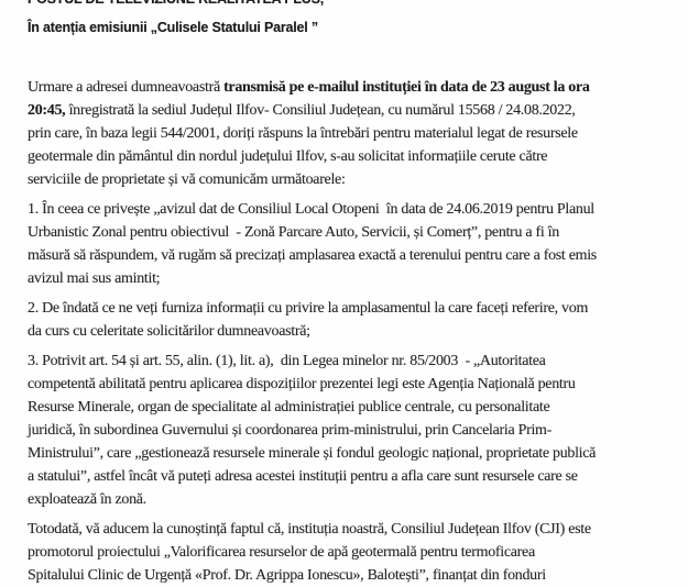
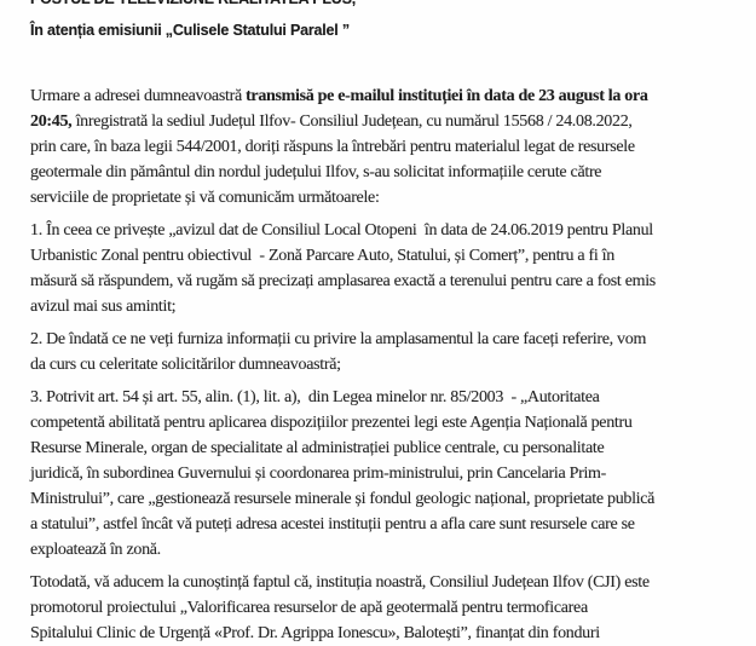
  În atenția emisiunii „Culisele Statului Paralel ”
  Urmare a adresei dumneavoastră transmisă pe e-mailul instituției în data de 23 august la ora
  20:45, înregistrată la sediul Județul Ilfov- Consiliul Județean, cu numărul 15568 / 24.08.2022,
  prin care, în baza legii 544/2001, doriți răspuns la întrebări pentru materialul legat de resursele
  geotermale din pământul din nordul județului Ilfov, s-au solicitat informațiile cerute către
  serviciile de proprietate și vă comunicăm următoarele:
  1. În ceea ce privește „avizul dat de Consiliul Local Otopeni în data de 24.06.2019 pentru Planul
- Urbanistic Zonal pentru obiectivul - Zonă Parcare Auto, Servicii, și Comerț”, pentru a fi în
+ Urbanistic Zonal pentru obiectivul - Zonă Parcare Auto, Statului, și Comerț”, pentru a fi în
  măsură să răspundem, vă rugăm să precizați amplasarea exactă a terenului pentru care a fost emis
  avizul mai sus amintit;
  2. De îndată ce ne veți furniza informații cu privire la amplasamentul la care faceți referire, vom
  da curs cu celeritate solicitărilor dumneavoastră;
  3. Potrivit art. 54 și art. 55, alin. (1), lit. a), din Legea minelor nr. 85/2003 - „Autoritatea
  competentă abilitată pentru aplicarea dispozițiilor prezentei legi este Agenția Națională pentru
  Resurse Minerale, organ de specialitate al administrației publice centrale, cu personalitate
  juridică, în subordinea Guvernului și coordonarea prim-ministrului, prin Cancelaria Prim-
  Ministrului”, care „gestionează resursele minerale și fondul geologic național, proprietate publică
  a statului”, astfel încât vă puteți adresa acestei instituții pentru a afla care sunt resursele care se
  exploatează în zonă.
  Totodată, vă aducem la cunoștință faptul că, instituția noastră, Consiliul Județean Ilfov (CJI) este
  promotorul proiectului „Valorificarea resurselor de apă geotermală pentru termoficarea
  Spitalului Clinic de Urgență «Prof. Dr. Agrippa Ionescu», Balotești”, finanțat din fonduri
